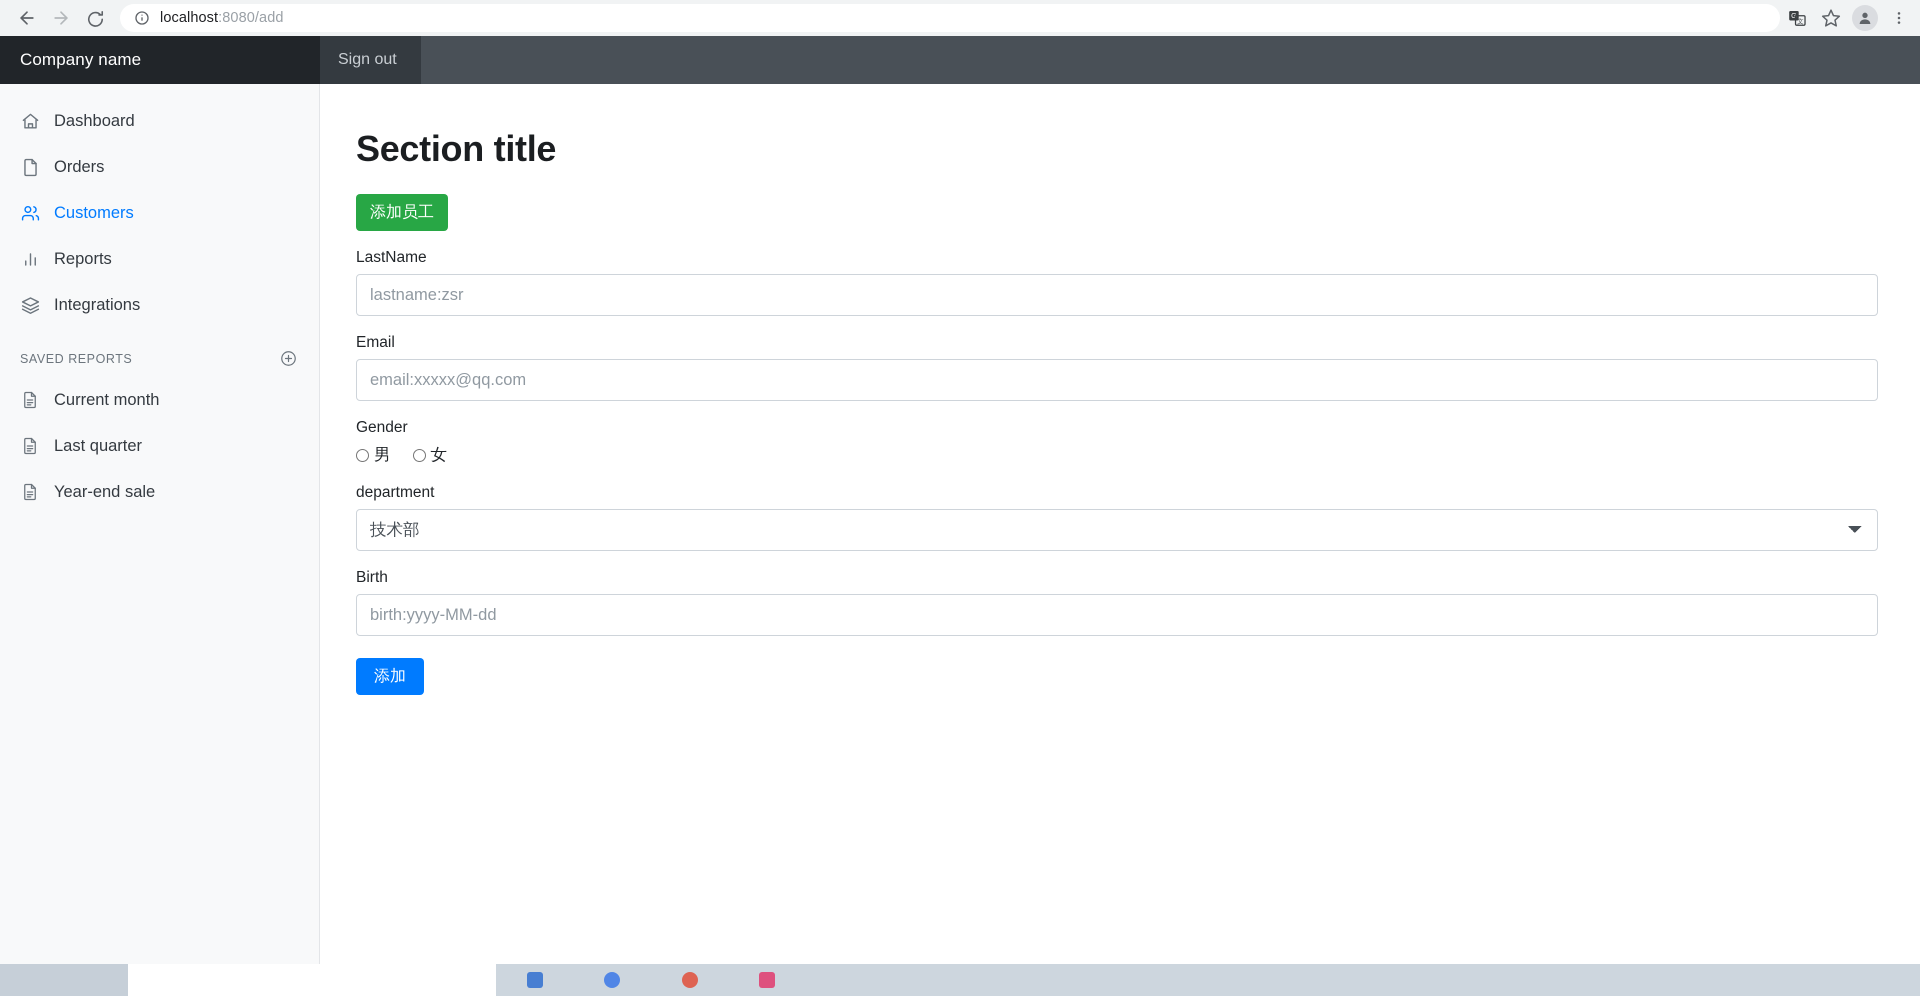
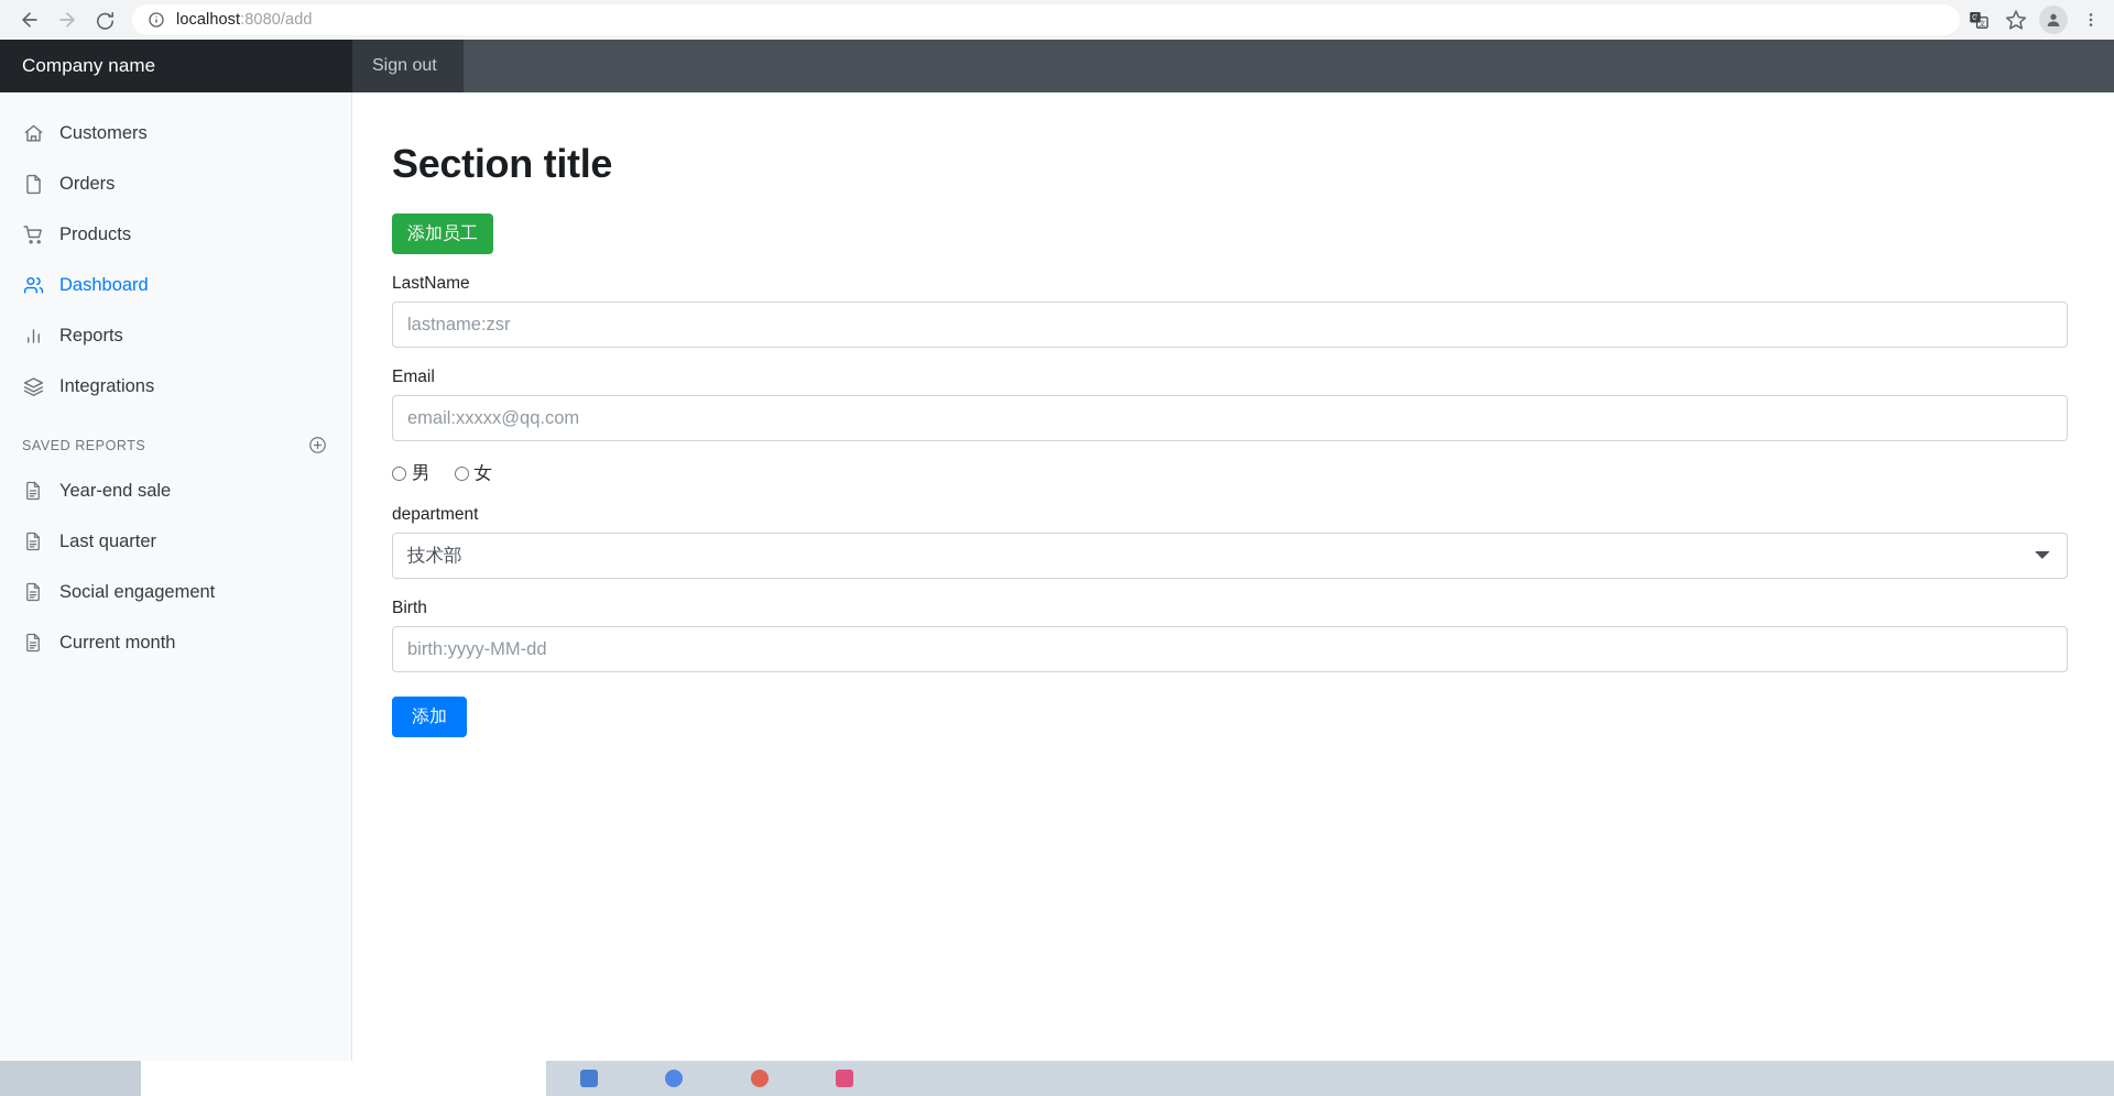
  localhost:8080/add
  G
  Company name
  Sign out
- Dashboard
+ Customers
  Orders
+ Products
- Customers
+ Dashboard
  Reports
  Integrations
  SAVED REPORTS
- Current month
+ Year-end sale
  Last quarter
+ Social engagement
- Year-end sale
+ Current month
  Section title
  添加员工
  LastName
  lastname:zsr
  Email
  email:xxxxx@qq.com
- Gender
  男
  女
  department
  技术部
  Birth
  birth:yyyy-MM-dd
  添加
